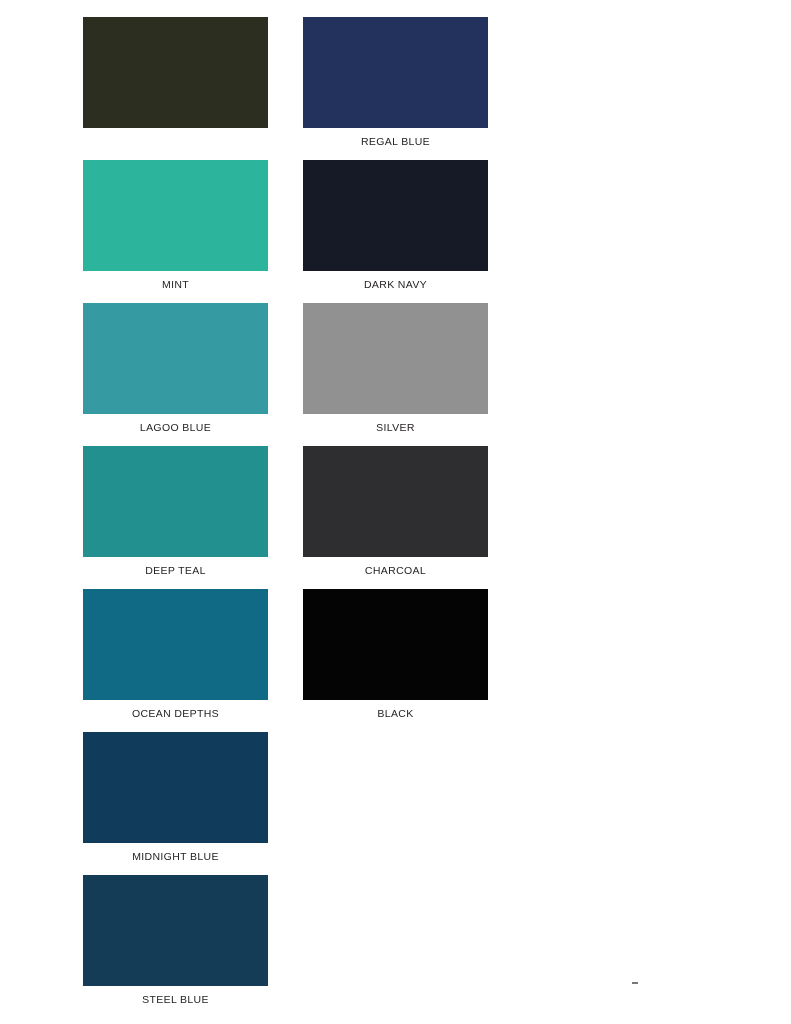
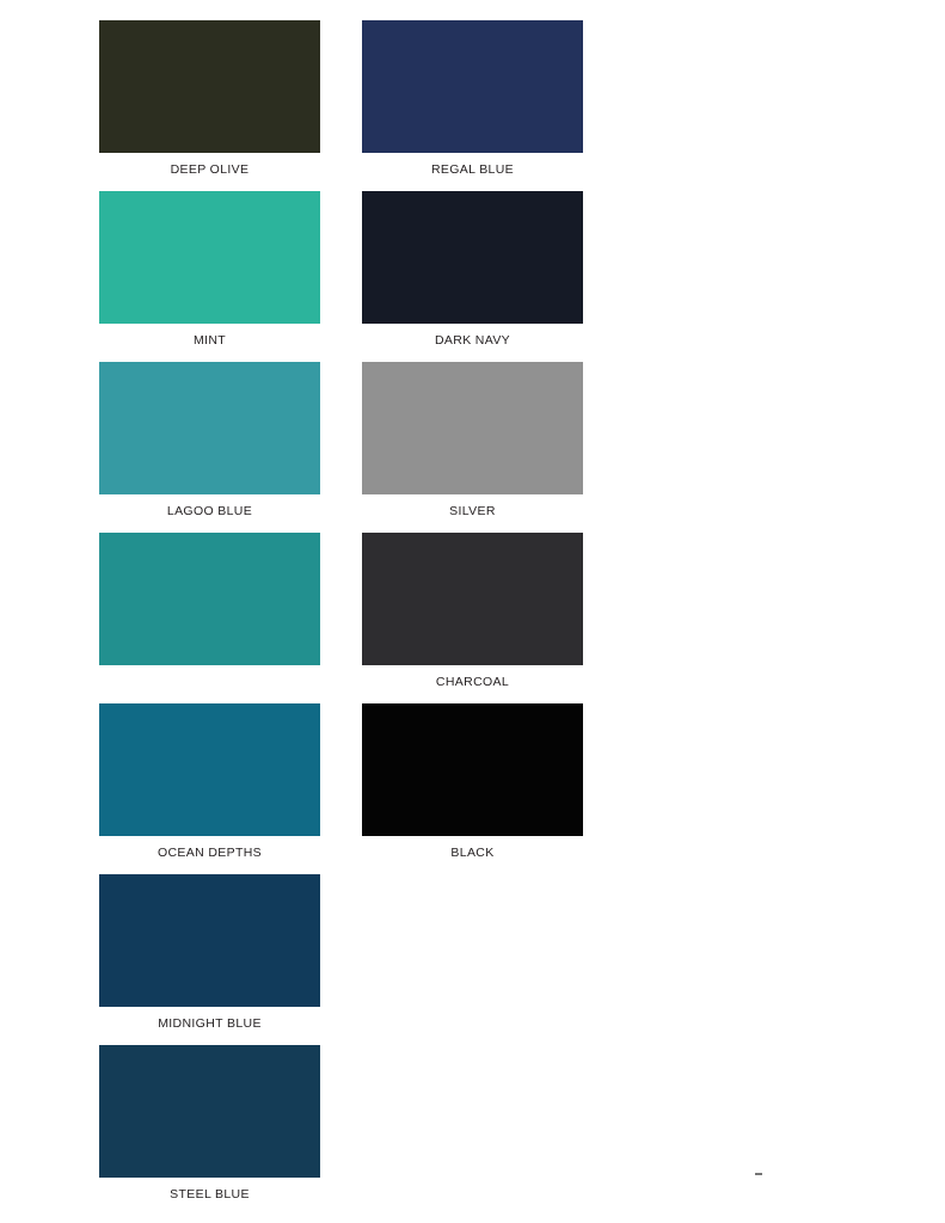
+ DEEP OLIVE
  REGAL BLUE
  MINT
  DARK NAVY
  LAGOO BLUE
  SILVER
- DEEP TEAL
  CHARCOAL
  OCEAN DEPTHS
  BLACK
  MIDNIGHT BLUE
  STEEL BLUE
